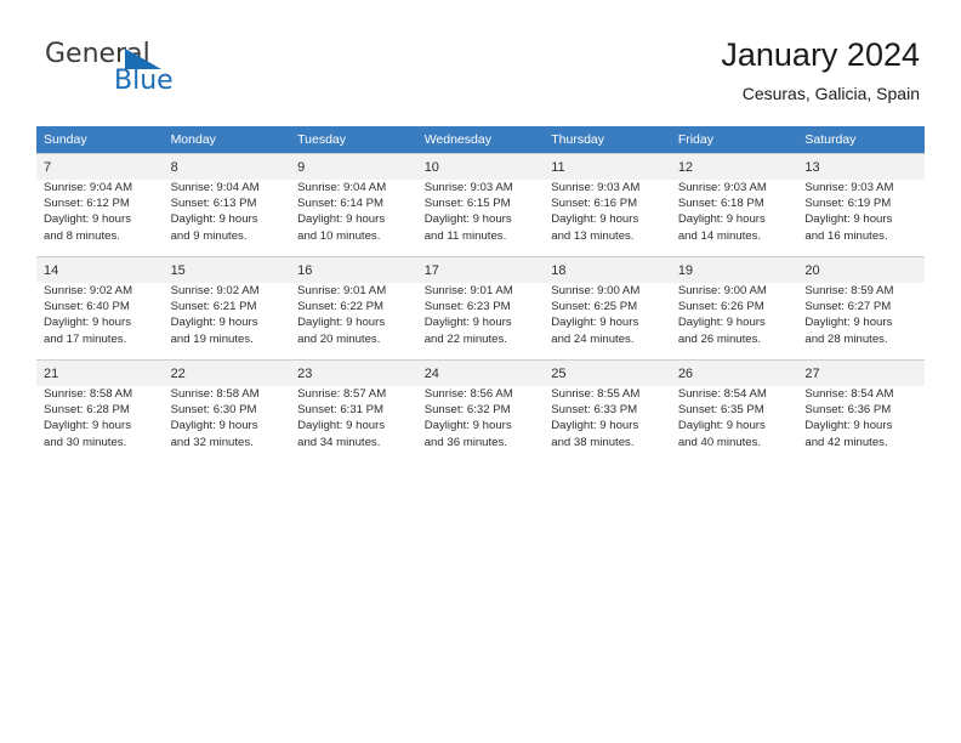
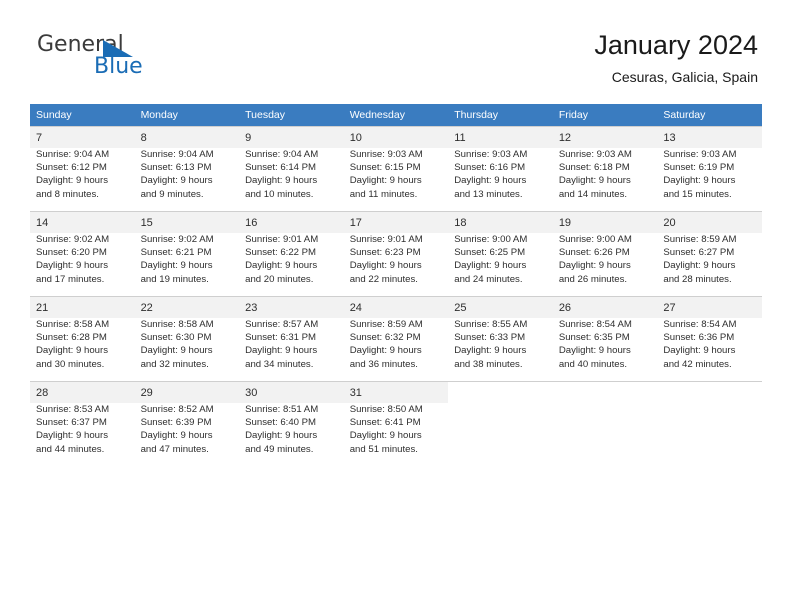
  General
  Blue
  January 2024
  Cesuras, Galicia, Spain
  Sunday	Monday	Tuesday	Wednesday	Thursday	Friday	Saturday
- 7Sunrise: 9:04 AMSunset: 6:12 PMDaylight: 9 hoursand 8 minutes.	8Sunrise: 9:04 AMSunset: 6:13 PMDaylight: 9 hoursand 9 minutes.	9Sunrise: 9:04 AMSunset: 6:14 PMDaylight: 9 hoursand 10 minutes.	10Sunrise: 9:03 AMSunset: 6:15 PMDaylight: 9 hoursand 11 minutes.	11Sunrise: 9:03 AMSunset: 6:16 PMDaylight: 9 hoursand 13 minutes.	12Sunrise: 9:03 AMSunset: 6:18 PMDaylight: 9 hoursand 14 minutes.	13Sunrise: 9:03 AMSunset: 6:19 PMDaylight: 9 hoursand 16 minutes.
+ 7Sunrise: 9:04 AMSunset: 6:12 PMDaylight: 9 hoursand 8 minutes.	8Sunrise: 9:04 AMSunset: 6:13 PMDaylight: 9 hoursand 9 minutes.	9Sunrise: 9:04 AMSunset: 6:14 PMDaylight: 9 hoursand 10 minutes.	10Sunrise: 9:03 AMSunset: 6:15 PMDaylight: 9 hoursand 11 minutes.	11Sunrise: 9:03 AMSunset: 6:16 PMDaylight: 9 hoursand 13 minutes.	12Sunrise: 9:03 AMSunset: 6:18 PMDaylight: 9 hoursand 14 minutes.	13Sunrise: 9:03 AMSunset: 6:19 PMDaylight: 9 hoursand 15 minutes.
- 14Sunrise: 9:02 AMSunset: 6:40 PMDaylight: 9 hoursand 17 minutes.	15Sunrise: 9:02 AMSunset: 6:21 PMDaylight: 9 hoursand 19 minutes.	16Sunrise: 9:01 AMSunset: 6:22 PMDaylight: 9 hoursand 20 minutes.	17Sunrise: 9:01 AMSunset: 6:23 PMDaylight: 9 hoursand 22 minutes.	18Sunrise: 9:00 AMSunset: 6:25 PMDaylight: 9 hoursand 24 minutes.	19Sunrise: 9:00 AMSunset: 6:26 PMDaylight: 9 hoursand 26 minutes.	20Sunrise: 8:59 AMSunset: 6:27 PMDaylight: 9 hoursand 28 minutes.
+ 14Sunrise: 9:02 AMSunset: 6:20 PMDaylight: 9 hoursand 17 minutes.	15Sunrise: 9:02 AMSunset: 6:21 PMDaylight: 9 hoursand 19 minutes.	16Sunrise: 9:01 AMSunset: 6:22 PMDaylight: 9 hoursand 20 minutes.	17Sunrise: 9:01 AMSunset: 6:23 PMDaylight: 9 hoursand 22 minutes.	18Sunrise: 9:00 AMSunset: 6:25 PMDaylight: 9 hoursand 24 minutes.	19Sunrise: 9:00 AMSunset: 6:26 PMDaylight: 9 hoursand 26 minutes.	20Sunrise: 8:59 AMSunset: 6:27 PMDaylight: 9 hoursand 28 minutes.
- 21Sunrise: 8:58 AMSunset: 6:28 PMDaylight: 9 hoursand 30 minutes.	22Sunrise: 8:58 AMSunset: 6:30 PMDaylight: 9 hoursand 32 minutes.	23Sunrise: 8:57 AMSunset: 6:31 PMDaylight: 9 hoursand 34 minutes.	24Sunrise: 8:56 AMSunset: 6:32 PMDaylight: 9 hoursand 36 minutes.	25Sunrise: 8:55 AMSunset: 6:33 PMDaylight: 9 hoursand 38 minutes.	26Sunrise: 8:54 AMSunset: 6:35 PMDaylight: 9 hoursand 40 minutes.	27Sunrise: 8:54 AMSunset: 6:36 PMDaylight: 9 hoursand 42 minutes.
+ 21Sunrise: 8:58 AMSunset: 6:28 PMDaylight: 9 hoursand 30 minutes.	22Sunrise: 8:58 AMSunset: 6:30 PMDaylight: 9 hoursand 32 minutes.	23Sunrise: 8:57 AMSunset: 6:31 PMDaylight: 9 hoursand 34 minutes.	24Sunrise: 8:59 AMSunset: 6:32 PMDaylight: 9 hoursand 36 minutes.	25Sunrise: 8:55 AMSunset: 6:33 PMDaylight: 9 hoursand 38 minutes.	26Sunrise: 8:54 AMSunset: 6:35 PMDaylight: 9 hoursand 40 minutes.	27Sunrise: 8:54 AMSunset: 6:36 PMDaylight: 9 hoursand 42 minutes.
+ 28Sunrise: 8:53 AMSunset: 6:37 PMDaylight: 9 hoursand 44 minutes.	29Sunrise: 8:52 AMSunset: 6:39 PMDaylight: 9 hoursand 47 minutes.	30Sunrise: 8:51 AMSunset: 6:40 PMDaylight: 9 hoursand 49 minutes.	31Sunrise: 8:50 AMSunset: 6:41 PMDaylight: 9 hoursand 51 minutes.
